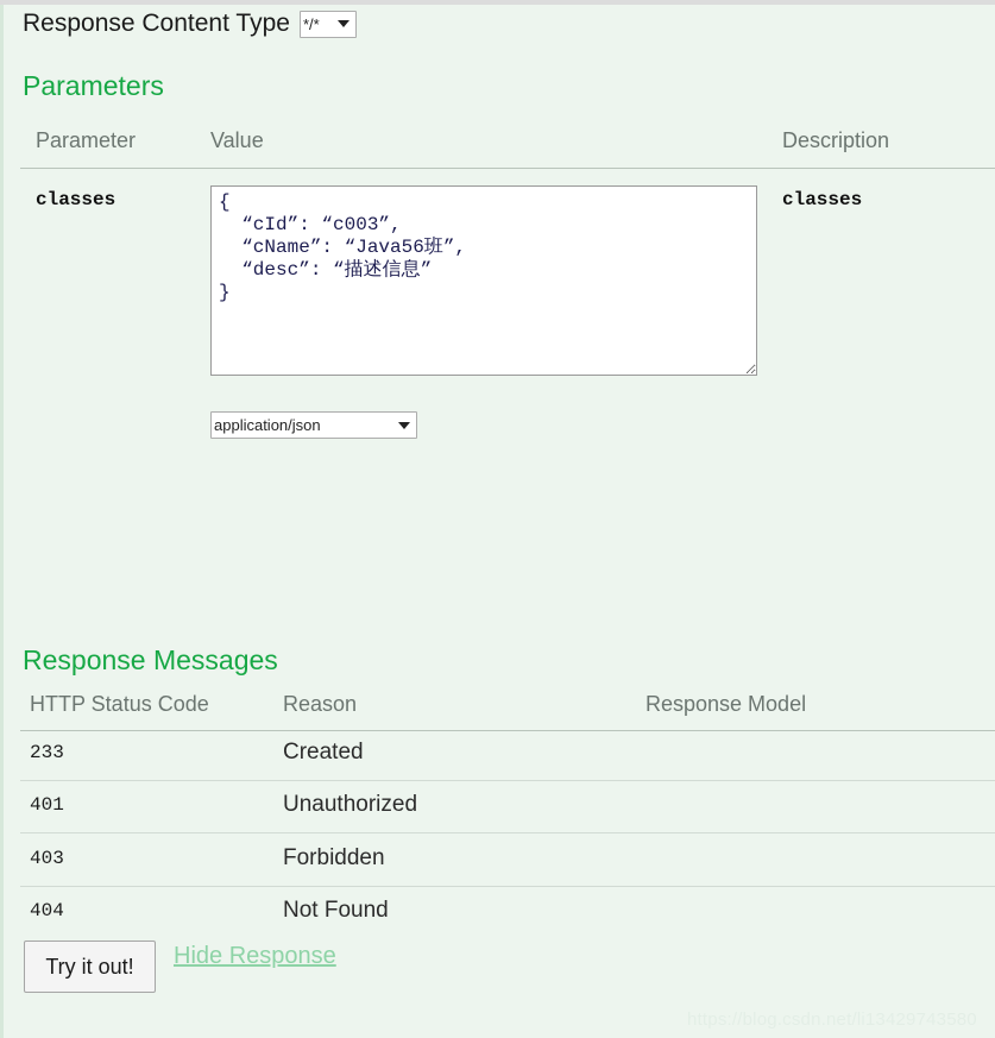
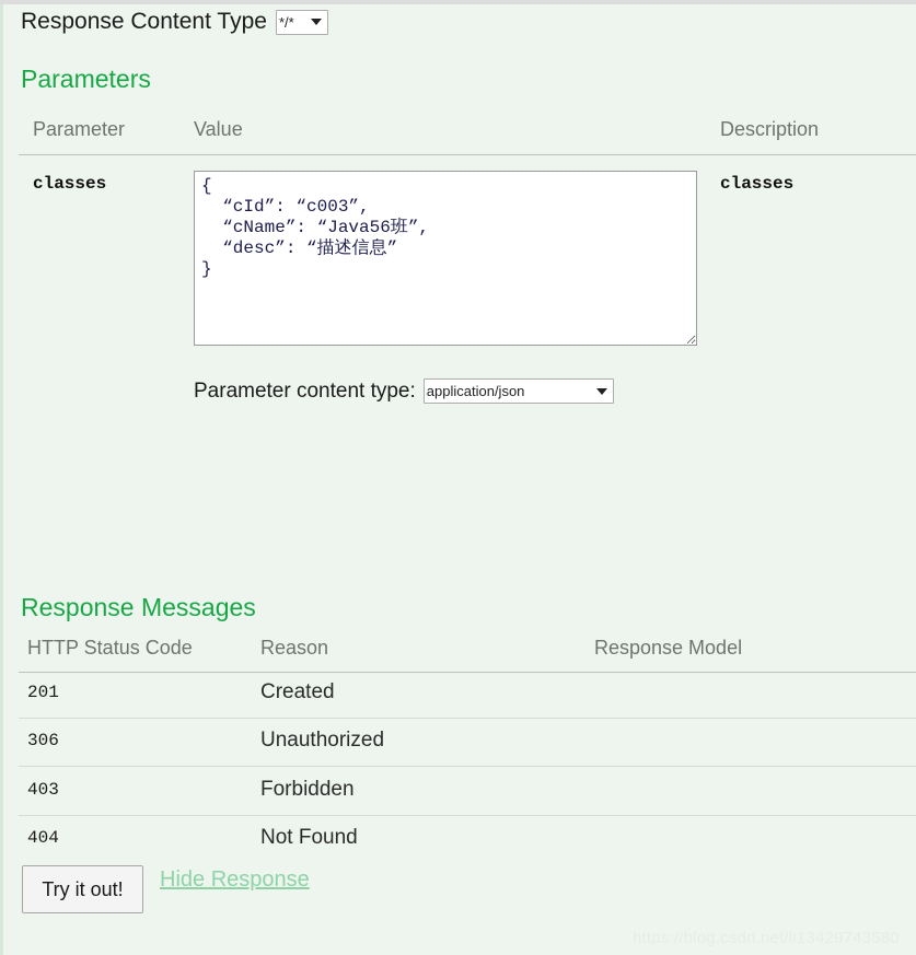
  Response Content Type
  */*
  Parameters
  Parameter
  Value
  Description
  classes
  {
  “cId”: “c003”,
  “cName”: “Java56班”,
  “desc”: “描述信息”
  }
  classes
+ Parameter content type:
  application/json
  Response Messages
  HTTP Status Code
  Reason
  Response Model
- 233
+ 201
  Created
- 401
+ 306
  Unauthorized
  403
  Forbidden
  404
  Not Found
  Try it out!
  Hide Response
